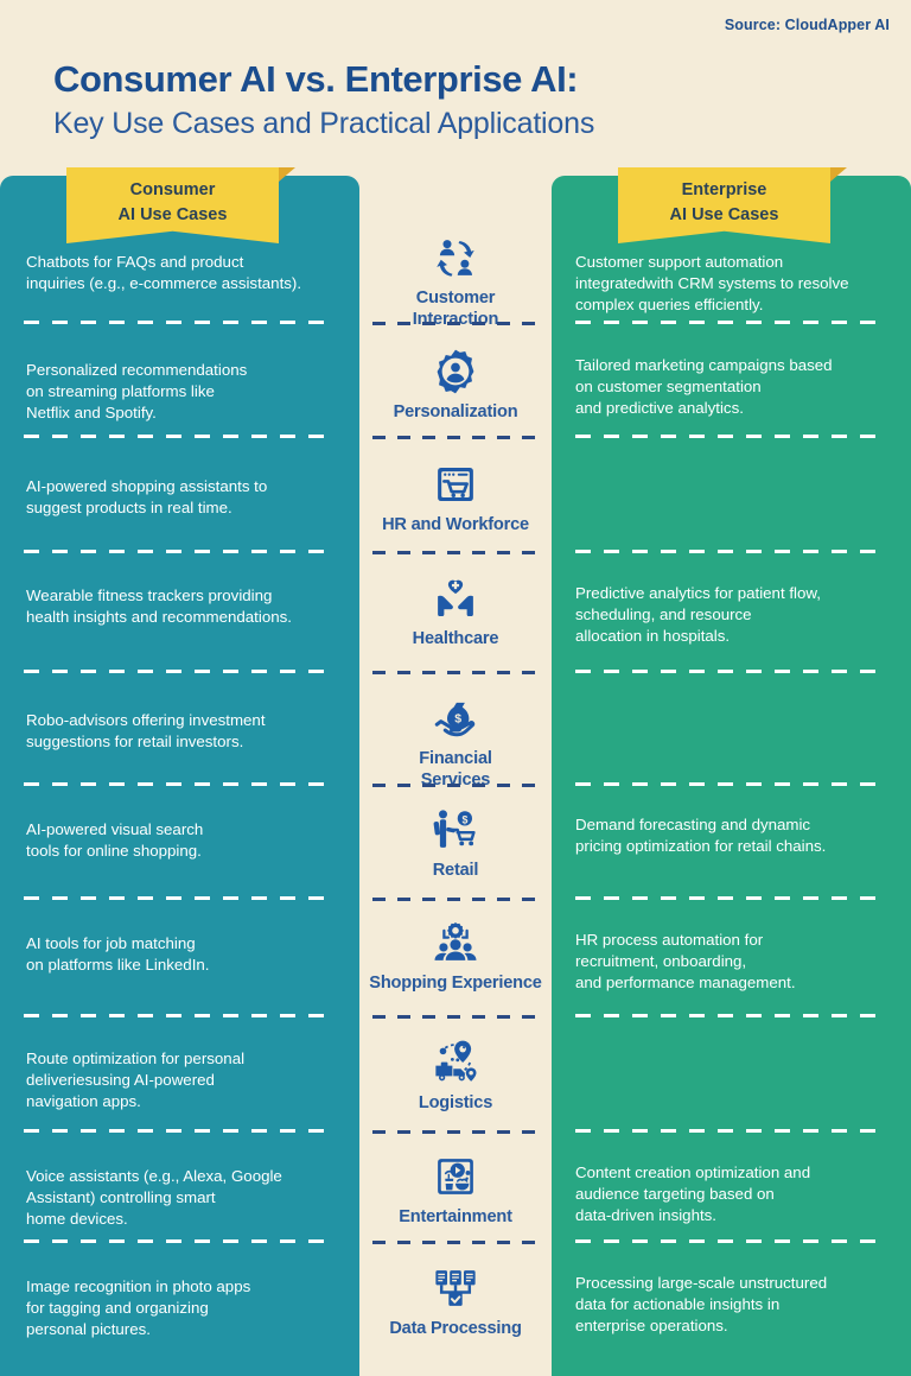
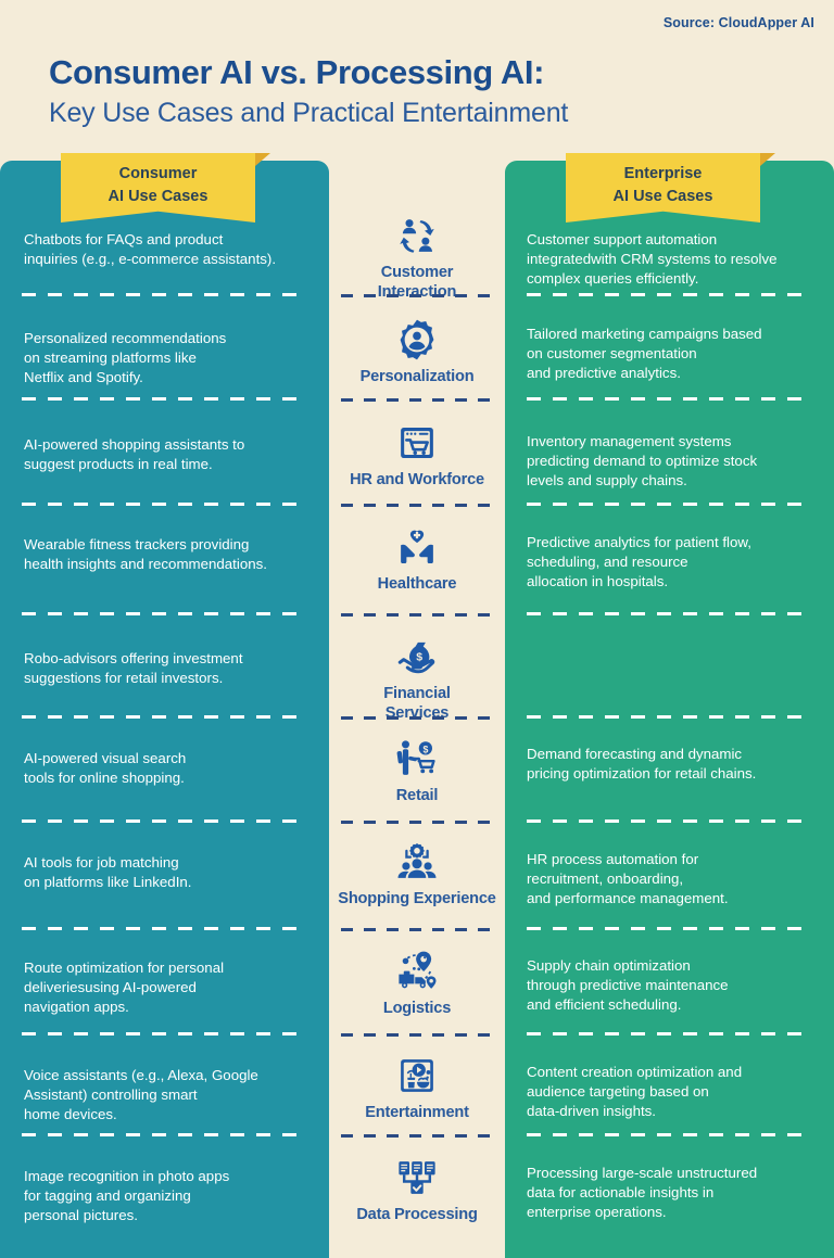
  Source: CloudApper AI
- Consumer AI vs. Enterprise AI:
+ Consumer AI vs. Processing AI:
- Key Use Cases and Practical Applications
+ Key Use Cases and Practical Entertainment
  Consumer
  AI Use Cases
  Enterprise
  AI Use Cases
  Chatbots for FAQs and product
  inquiries (e.g., e-commerce assistants).
  Personalized recommendations
  on streaming platforms like
  Netflix and Spotify.
  AI-powered shopping assistants to
  suggest products in real time.
  Wearable fitness trackers providing
  health insights and recommendations.
  Robo-advisors offering investment
  suggestions for retail investors.
  AI-powered visual search
  tools for online shopping.
  AI tools for job matching
  on platforms like LinkedIn.
  Route optimization for personal
  deliveriesusing AI-powered
  navigation apps.
  Voice assistants (e.g., Alexa, Google
  Assistant) controlling smart
  home devices.
  Image recognition in photo apps
  for tagging and organizing
  personal pictures.
  Customer
  Interaction
  Personalization
  HR and Workforce
  Healthcare
  $
  Financial
  Services
  $
  Retail
  Shopping Experience
  Logistics
  Entertainment
  Data Processing
  Customer support automation
  integratedwith CRM systems to resolve
  complex queries efficiently.
  Tailored marketing campaigns based
  on customer segmentation
  and predictive analytics.
+ Inventory management systems
+ predicting demand to optimize stock
+ levels and supply chains.
  Predictive analytics for patient flow,
  scheduling, and resource
  allocation in hospitals.
  Demand forecasting and dynamic
  pricing optimization for retail chains.
  HR process automation for
  recruitment, onboarding,
  and performance management.
+ Supply chain optimization
+ through predictive maintenance
+ and efficient scheduling.
  Content creation optimization and
  audience targeting based on
  data-driven insights.
  Processing large-scale unstructured
  data for actionable insights in
  enterprise operations.
